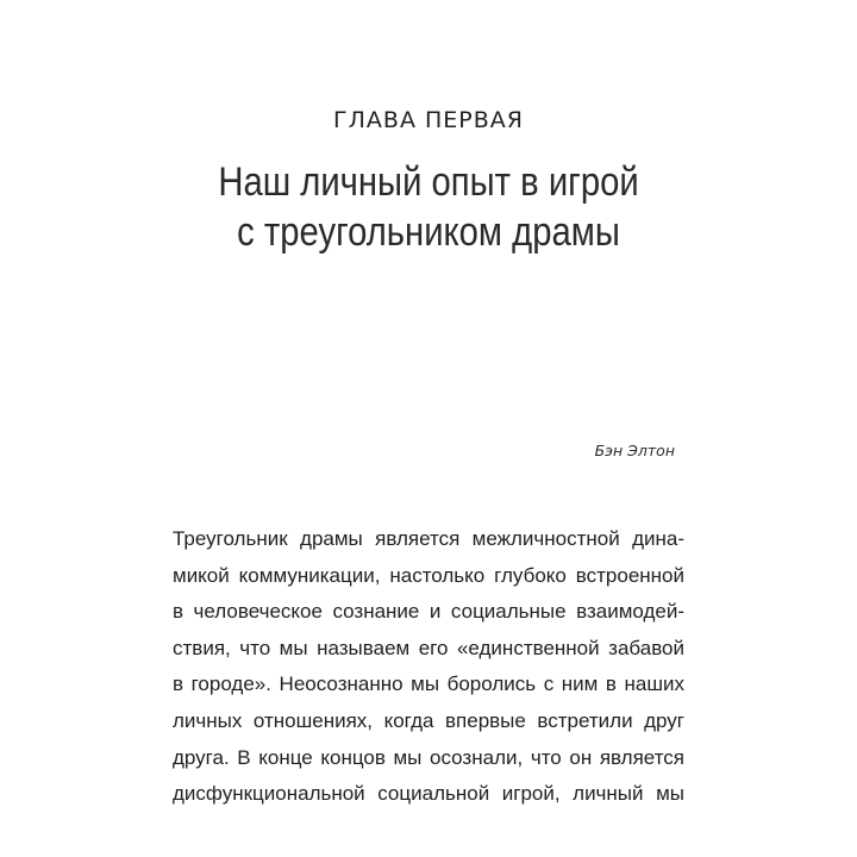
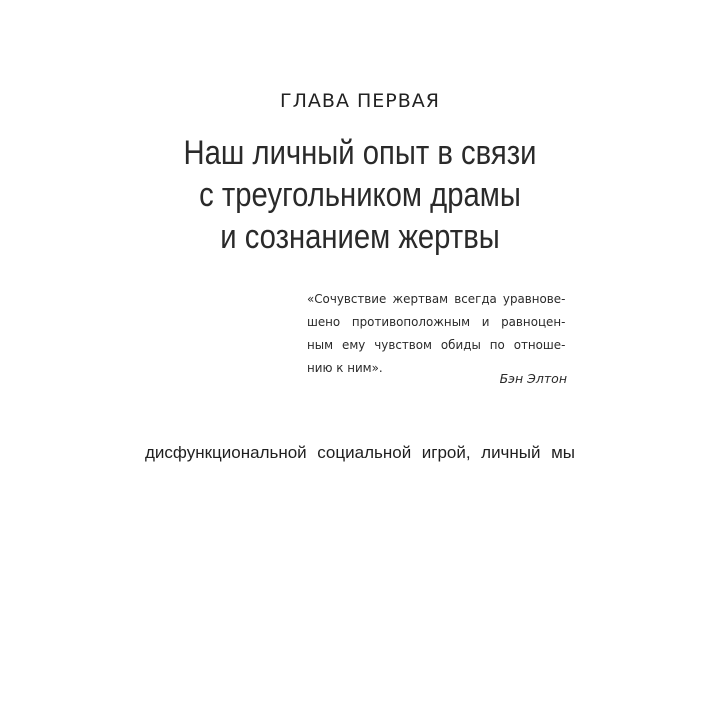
  ГЛАВА ПЕРВАЯ
- Наш личный опыт в игрой
+ Наш личный опыт в связи
  с треугольником драмы
+ и сознанием жертвы
+ «Сочувствие жертвам всегда уравнове-
+ шено противоположным и равноцен-
+ ным ему чувством обиды по отноше-
+ нию к ним».
  Бэн Элтон
- Треугольник драмы является межличностной дина-
- микой коммуникации, настолько глубоко встроенной
- в человеческое сознание и социальные взаимодей-
- ствия, что мы называем его «единственной забавой
- в городе». Неосознанно мы боролись с ним в наших
- личных отношениях, когда впервые встретили друг
- друга. В конце концов мы осознали, что он является
  дисфункциональной социальной игрой, личный мы
